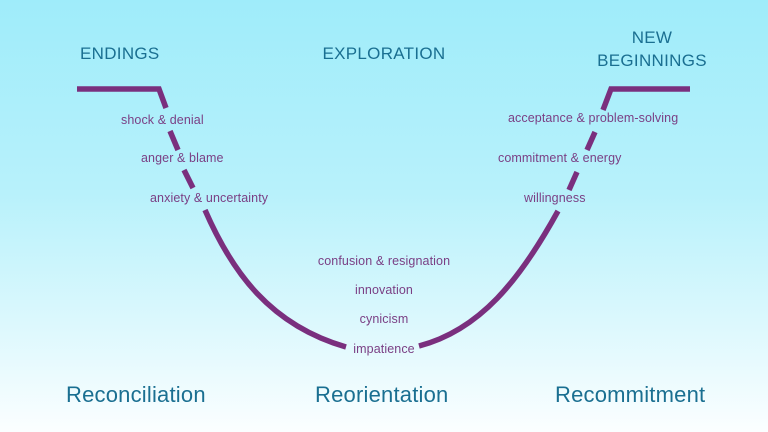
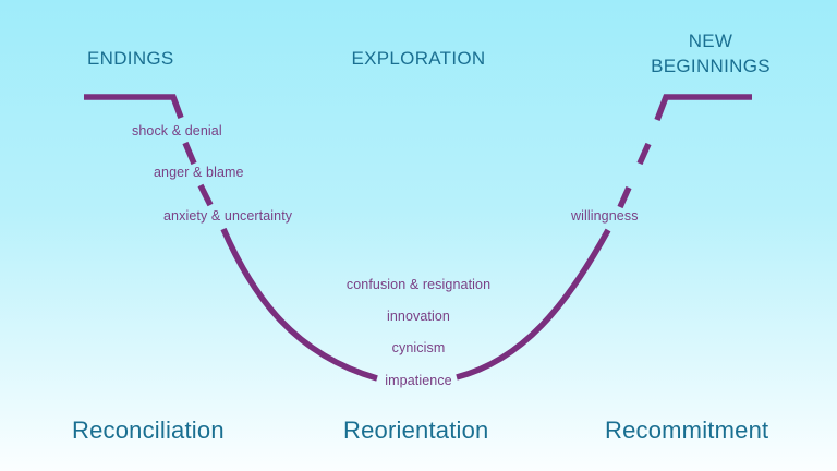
  ENDINGS
  EXPLORATION
  NEW
  BEGINNINGS
  shock & denial
  anger & blame
  anxiety & uncertainty
  confusion & resignation
  innovation
  cynicism
  impatience
- acceptance & problem-solving
- commitment & energy
  willingness
  Reconciliation
  Reorientation
  Recommitment
